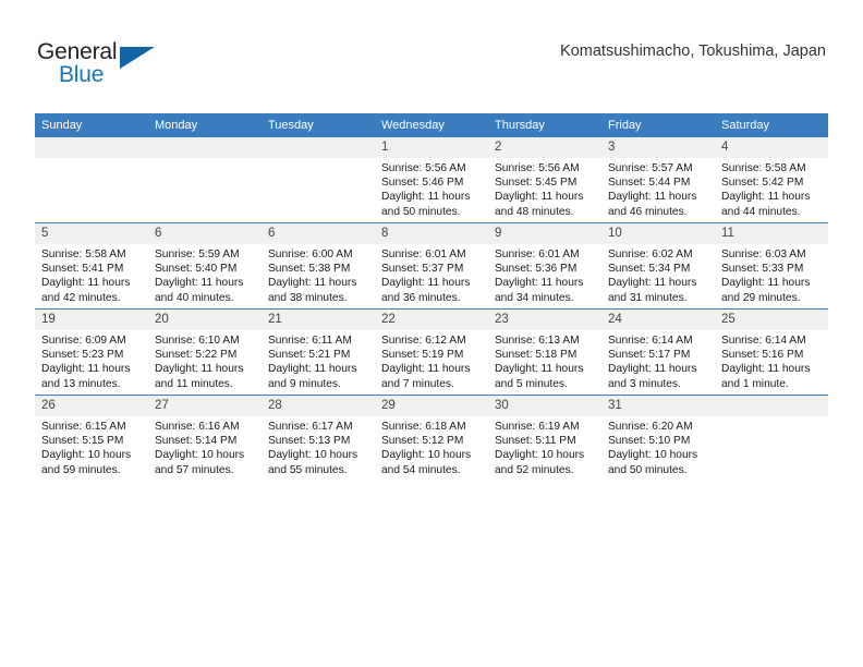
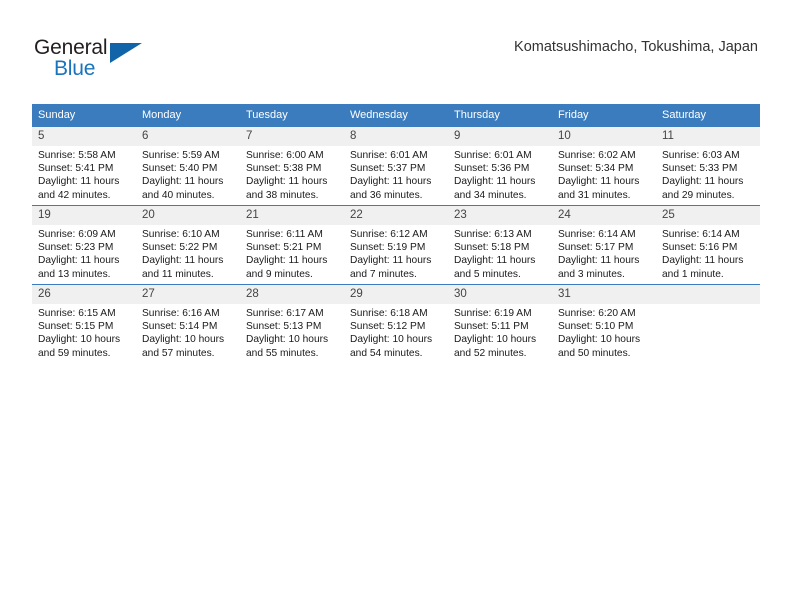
  General
  Blue
  Komatsushimacho, Tokushima, Japan
  Sunday	Monday	Tuesday	Wednesday	Thursday	Friday	Saturday
- 			1Sunrise: 5:56 AMSunset: 5:46 PMDaylight: 11 hoursand 50 minutes.	2Sunrise: 5:56 AMSunset: 5:45 PMDaylight: 11 hoursand 48 minutes.	3Sunrise: 5:57 AMSunset: 5:44 PMDaylight: 11 hoursand 46 minutes.	4Sunrise: 5:58 AMSunset: 5:42 PMDaylight: 11 hoursand 44 minutes.
- 5Sunrise: 5:58 AMSunset: 5:41 PMDaylight: 11 hoursand 42 minutes.	6Sunrise: 5:59 AMSunset: 5:40 PMDaylight: 11 hoursand 40 minutes.	6Sunrise: 6:00 AMSunset: 5:38 PMDaylight: 11 hoursand 38 minutes.	8Sunrise: 6:01 AMSunset: 5:37 PMDaylight: 11 hoursand 36 minutes.	9Sunrise: 6:01 AMSunset: 5:36 PMDaylight: 11 hoursand 34 minutes.	10Sunrise: 6:02 AMSunset: 5:34 PMDaylight: 11 hoursand 31 minutes.	11Sunrise: 6:03 AMSunset: 5:33 PMDaylight: 11 hoursand 29 minutes.
+ 5Sunrise: 5:58 AMSunset: 5:41 PMDaylight: 11 hoursand 42 minutes.	6Sunrise: 5:59 AMSunset: 5:40 PMDaylight: 11 hoursand 40 minutes.	7Sunrise: 6:00 AMSunset: 5:38 PMDaylight: 11 hoursand 38 minutes.	8Sunrise: 6:01 AMSunset: 5:37 PMDaylight: 11 hoursand 36 minutes.	9Sunrise: 6:01 AMSunset: 5:36 PMDaylight: 11 hoursand 34 minutes.	10Sunrise: 6:02 AMSunset: 5:34 PMDaylight: 11 hoursand 31 minutes.	11Sunrise: 6:03 AMSunset: 5:33 PMDaylight: 11 hoursand 29 minutes.
  19Sunrise: 6:09 AMSunset: 5:23 PMDaylight: 11 hoursand 13 minutes.	20Sunrise: 6:10 AMSunset: 5:22 PMDaylight: 11 hoursand 11 minutes.	21Sunrise: 6:11 AMSunset: 5:21 PMDaylight: 11 hoursand 9 minutes.	22Sunrise: 6:12 AMSunset: 5:19 PMDaylight: 11 hoursand 7 minutes.	23Sunrise: 6:13 AMSunset: 5:18 PMDaylight: 11 hoursand 5 minutes.	24Sunrise: 6:14 AMSunset: 5:17 PMDaylight: 11 hoursand 3 minutes.	25Sunrise: 6:14 AMSunset: 5:16 PMDaylight: 11 hoursand 1 minute.
  26Sunrise: 6:15 AMSunset: 5:15 PMDaylight: 10 hoursand 59 minutes.	27Sunrise: 6:16 AMSunset: 5:14 PMDaylight: 10 hoursand 57 minutes.	28Sunrise: 6:17 AMSunset: 5:13 PMDaylight: 10 hoursand 55 minutes.	29Sunrise: 6:18 AMSunset: 5:12 PMDaylight: 10 hoursand 54 minutes.	30Sunrise: 6:19 AMSunset: 5:11 PMDaylight: 10 hoursand 52 minutes.	31Sunrise: 6:20 AMSunset: 5:10 PMDaylight: 10 hoursand 50 minutes.
